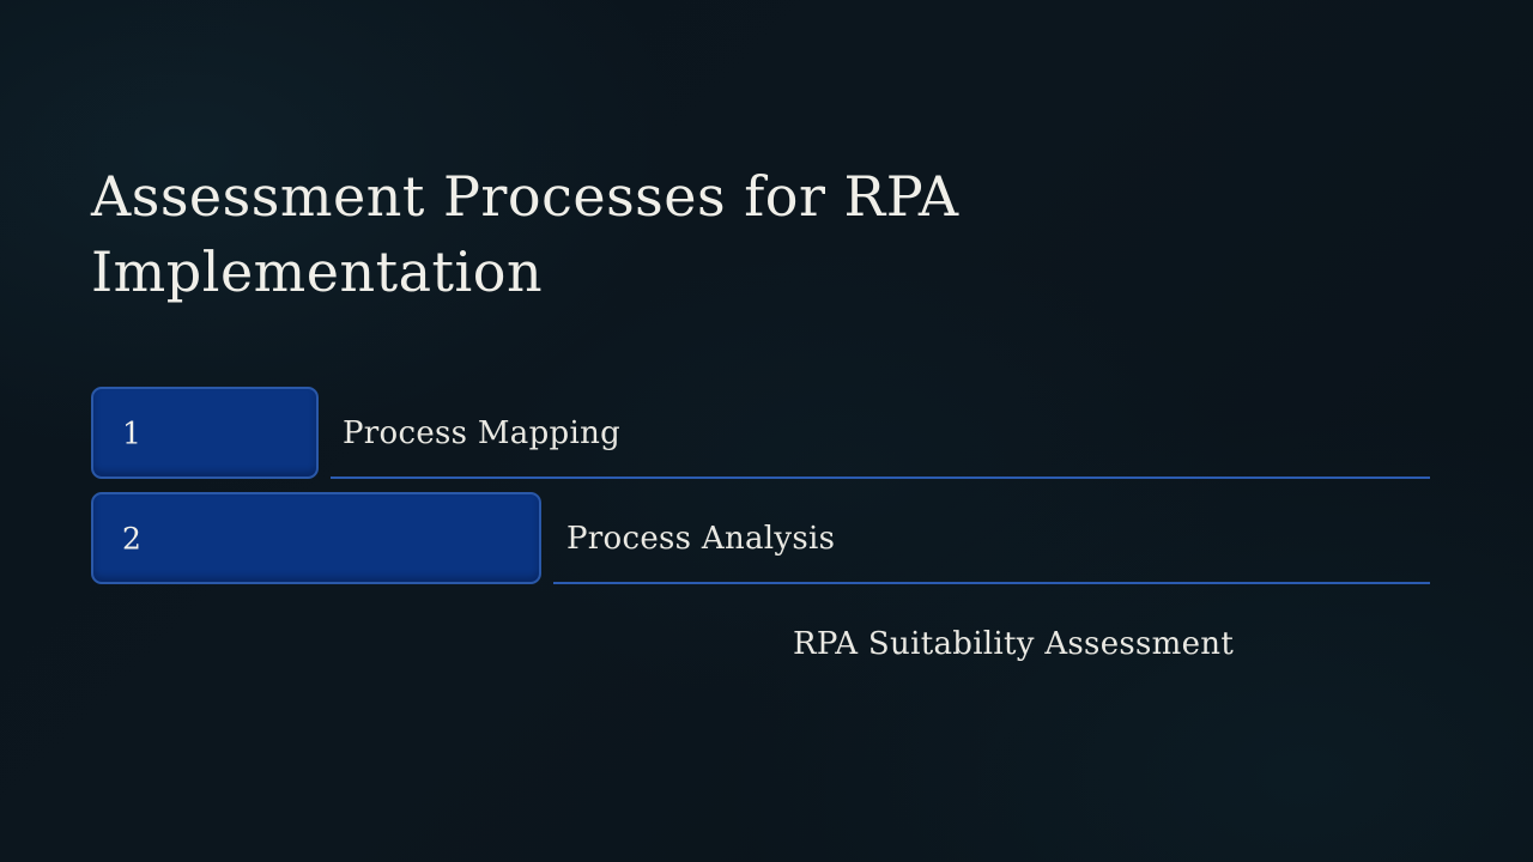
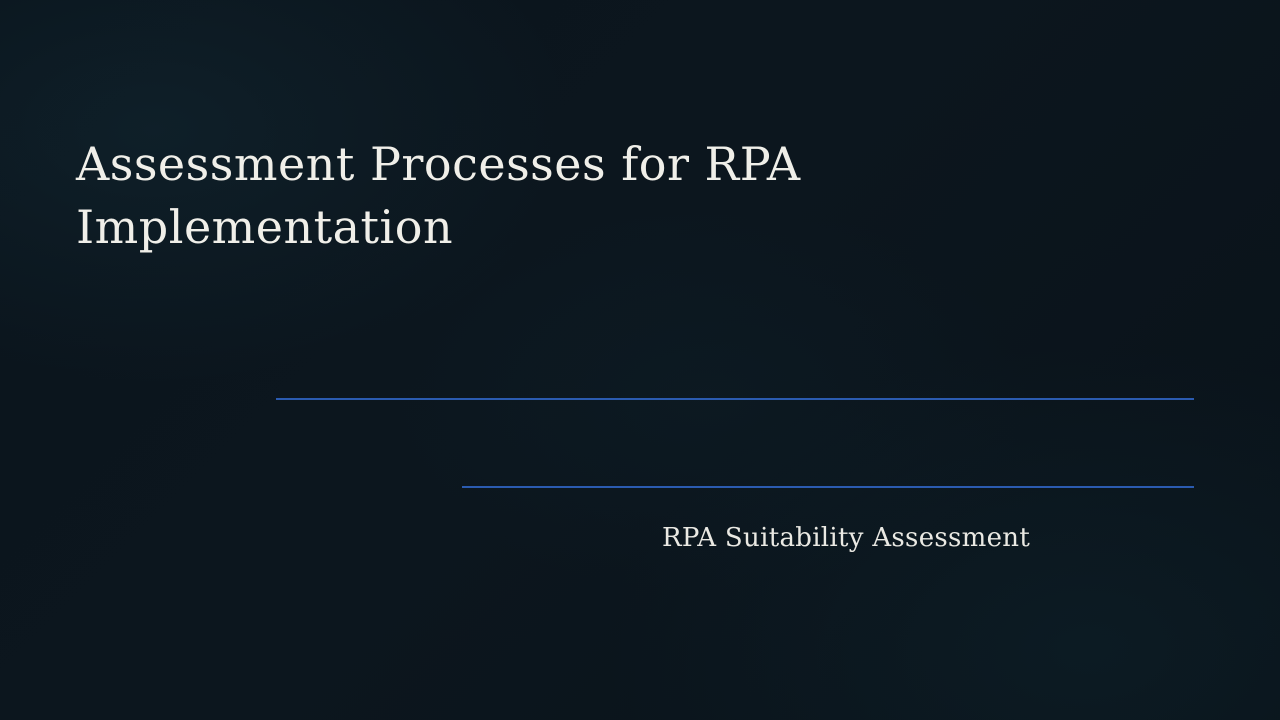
  Assessment Processes for RPA Implementation
- 1
- Process Mapping
- 2
- Process Analysis
  RPA Suitability Assessment
